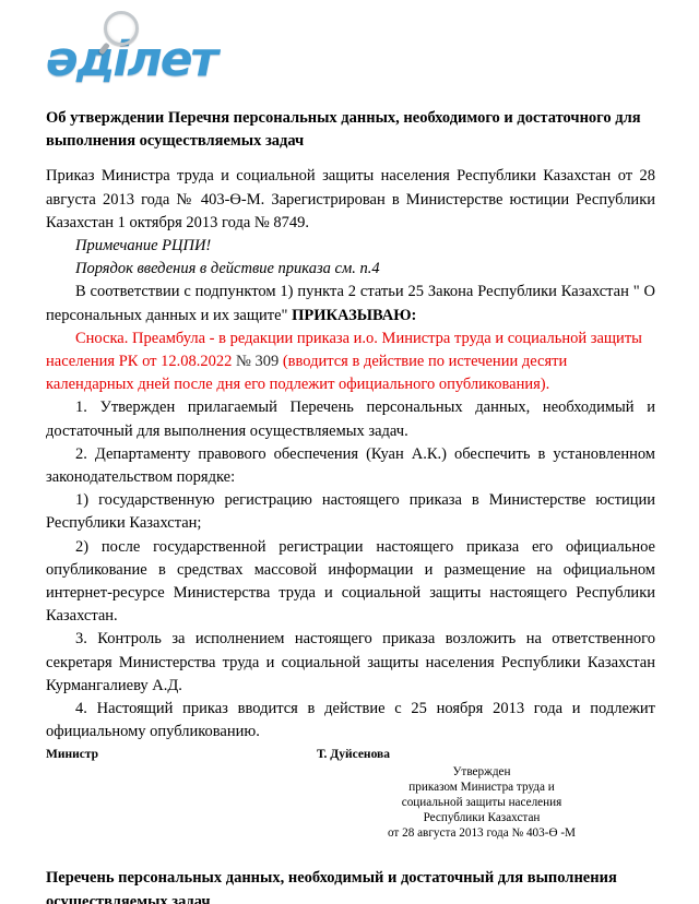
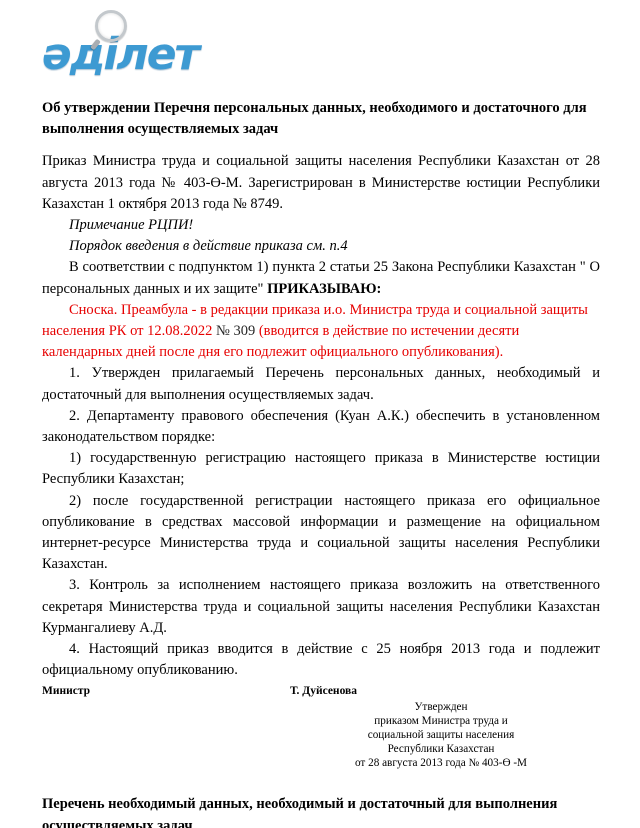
  әділет
  Об утверждении Перечня персональных данных, необходимого и достаточного для выполнения осуществляемых задач
  Приказ Министра труда и социальной защиты населения Республики Казахстан от 28 августа 2013 года № 403-Ө-М. Зарегистрирован в Министерстве юстиции Республики Казахстан 1 октября 2013 года № 8749.
  Примечание РЦПИ!
  Порядок введения в действие приказа см. п.4
  В соответствии с подпунктом 1) пункта 2 статьи 25 Закона Республики Казахстан " О персональных данных и их защите" ПРИКАЗЫВАЮ:
  Сноска. Преамбула - в редакции приказа и.о. Министра труда и социальной защиты населения РК от 12.08.2022 № 309 (вводится в действие по истечении десяти календарных дней после дня его подлежит официального опубликования).
  1. Утвержден прилагаемый Перечень персональных данных, необходимый и достаточный для выполнения осуществляемых задач.
  2. Департаменту правового обеспечения (Куан А.К.) обеспечить в установленном законодательством порядке:
  1) государственную регистрацию настоящего приказа в Министерстве юстиции Республики Казахстан;
- 2) после государственной регистрации настоящего приказа его официальное опубликование в средствах массовой информации и размещение на официальном интернет-ресурсе Министерства труда и социальной защиты настоящего Республики Казахстан.
+ 2) после государственной регистрации настоящего приказа его официальное опубликование в средствах массовой информации и размещение на официальном интернет-ресурсе Министерства труда и социальной защиты населения Республики Казахстан.
  3. Контроль за исполнением настоящего приказа возложить на ответственного секретаря Министерства труда и социальной защиты населения Республики Казахстан Курмангалиеву А.Д.
  4. Настоящий приказ вводится в действие с 25 ноября 2013 года и подлежит официальному опубликованию.
  Министр
  Т. Дуйсенова
  Утвержден
  приказом Министра труда и
  социальной защиты населения
  Республики Казахстан
  от 28 августа 2013 года № 403-Ө -М
- Перечень персональных данных, необходимый и достаточный для выполнения осуществляемых задач
+ Перечень необходимый данных, необходимый и достаточный для выполнения осуществляемых задач
